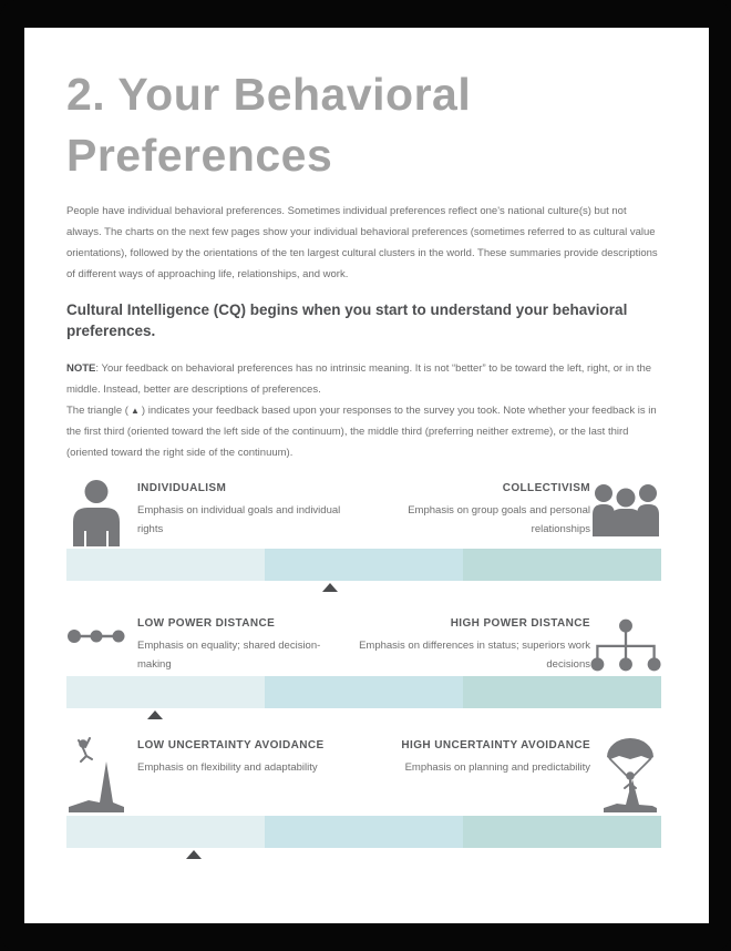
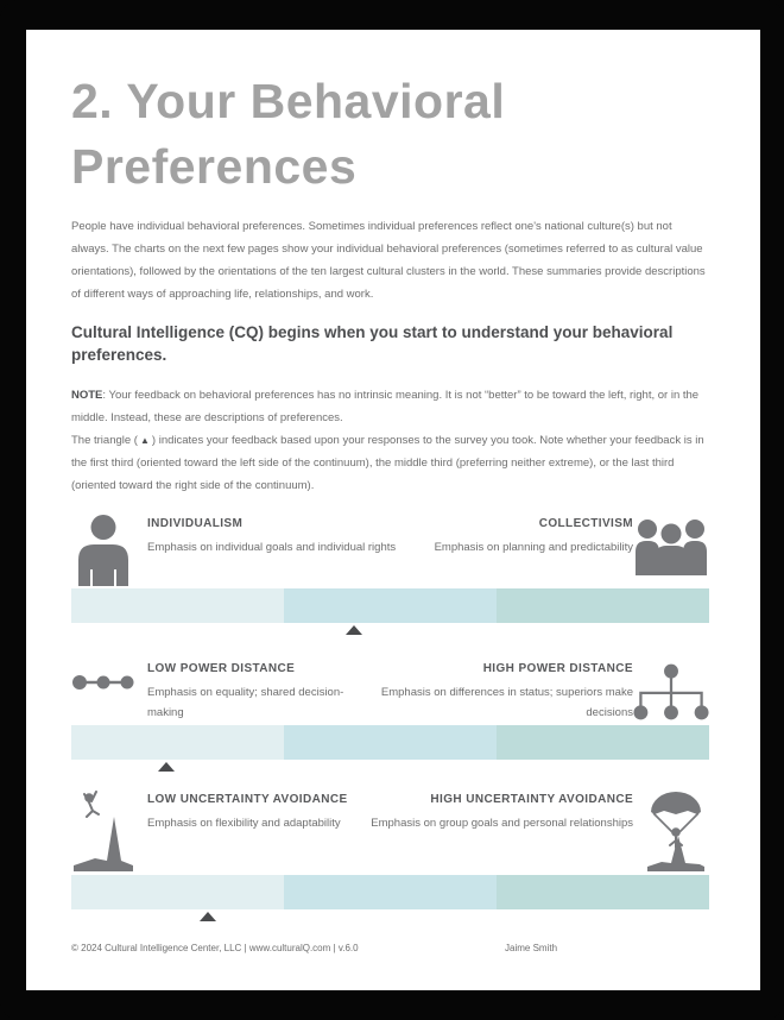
  2. Your Behavioral Preferences
  People have individual behavioral preferences. Sometimes individual preferences reflect one's national culture(s) but not always. The charts on the next few pages show your individual behavioral preferences (sometimes referred to as cultural value orientations), followed by the orientations of the ten largest cultural clusters in the world. These summaries provide descriptions of different ways of approaching life, relationships, and work.
  Cultural Intelligence (CQ) begins when you start to understand your behavioral preferences.
- NOTE: Your feedback on behavioral preferences has no intrinsic meaning. It is not “better” to be toward the left, right, or in the middle. Instead, better are descriptions of preferences.
+ NOTE: Your feedback on behavioral preferences has no intrinsic meaning. It is not “better” to be toward the left, right, or in the middle. Instead, these are descriptions of preferences.
  The triangle ( ▲ ) indicates your feedback based upon your responses to the survey you took. Note whether your feedback is in the first third (oriented toward the left side of the continuum), the middle third (preferring neither extreme), or the last third (oriented toward the right side of the continuum).
  INDIVIDUALISM
  Emphasis on individual goals and individual rights
  COLLECTIVISM
- Emphasis on group goals and personal relationships
+ Emphasis on planning and predictability
  LOW POWER DISTANCE
  Emphasis on equality; shared decision-making
  HIGH POWER DISTANCE
- Emphasis on differences in status; superiors work decisions
+ Emphasis on differences in status; superiors make decisions
  LOW UNCERTAINTY AVOIDANCE
  Emphasis on flexibility and adaptability
  HIGH UNCERTAINTY AVOIDANCE
- Emphasis on planning and predictability
+ Emphasis on group goals and personal relationships
+ © 2024 Cultural Intelligence Center, LLC | www.culturalQ.com | v.6.0
+ Jaime Smith
